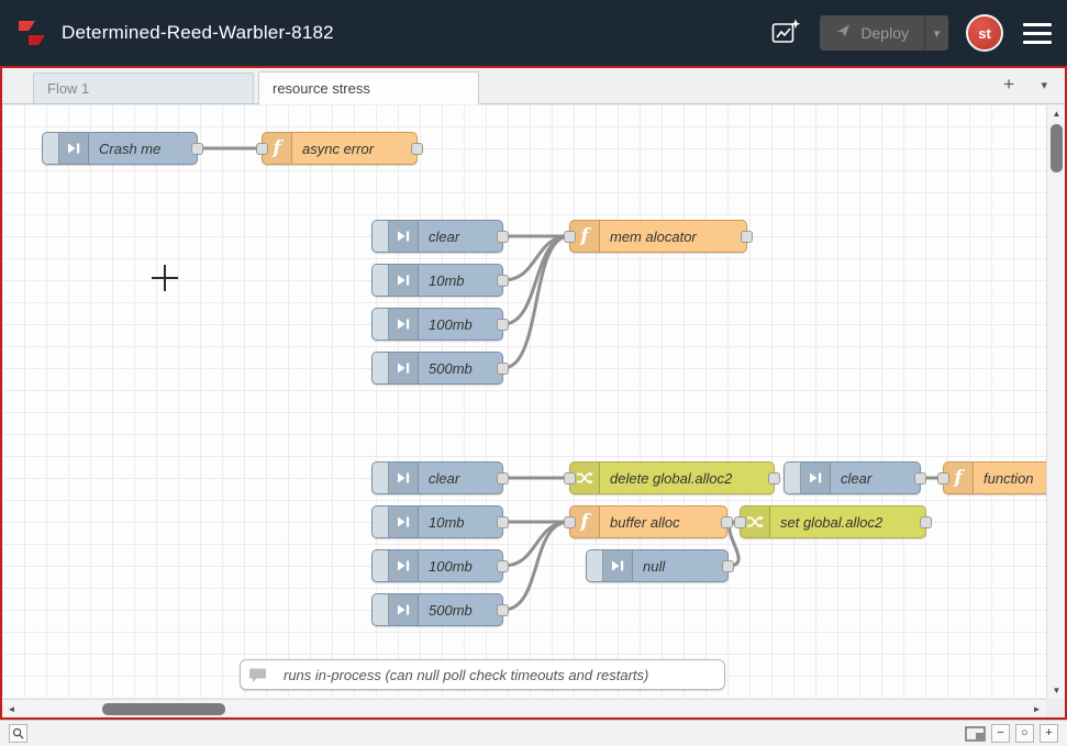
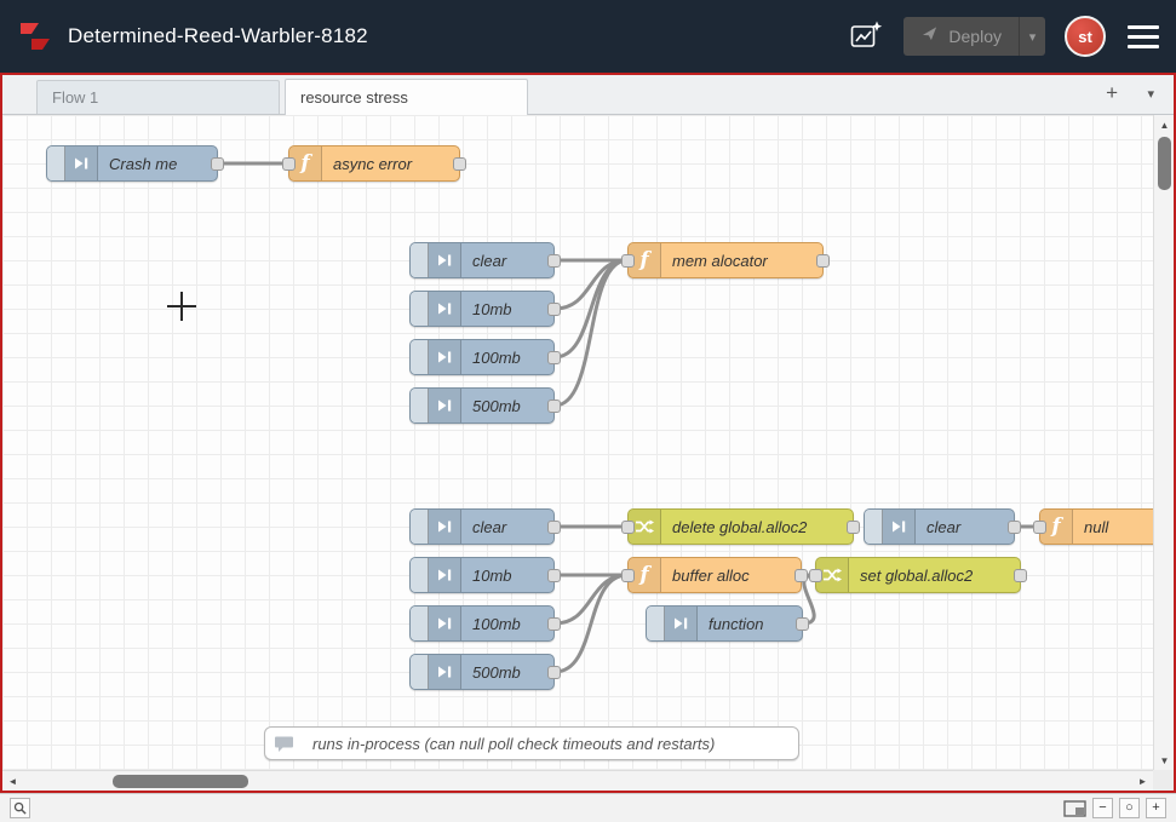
  Determined-Reed-Warbler-8182
  Deploy
  ▾
  st
  Flow 1
  resource stress
  +
  ▾
  Crash me
  f
  async error
  clear
  10mb
  100mb
  500mb
  f
  mem alocator
  clear
  10mb
  100mb
  500mb
  delete global.alloc2
  f
  buffer alloc
  set global.alloc2
- null
+ function
  clear
  f
- function
+ null
  runs in-process (can null poll check timeouts and restarts)
  ▲
  ▼
  ◄
  ►
  −
  ○
  +
